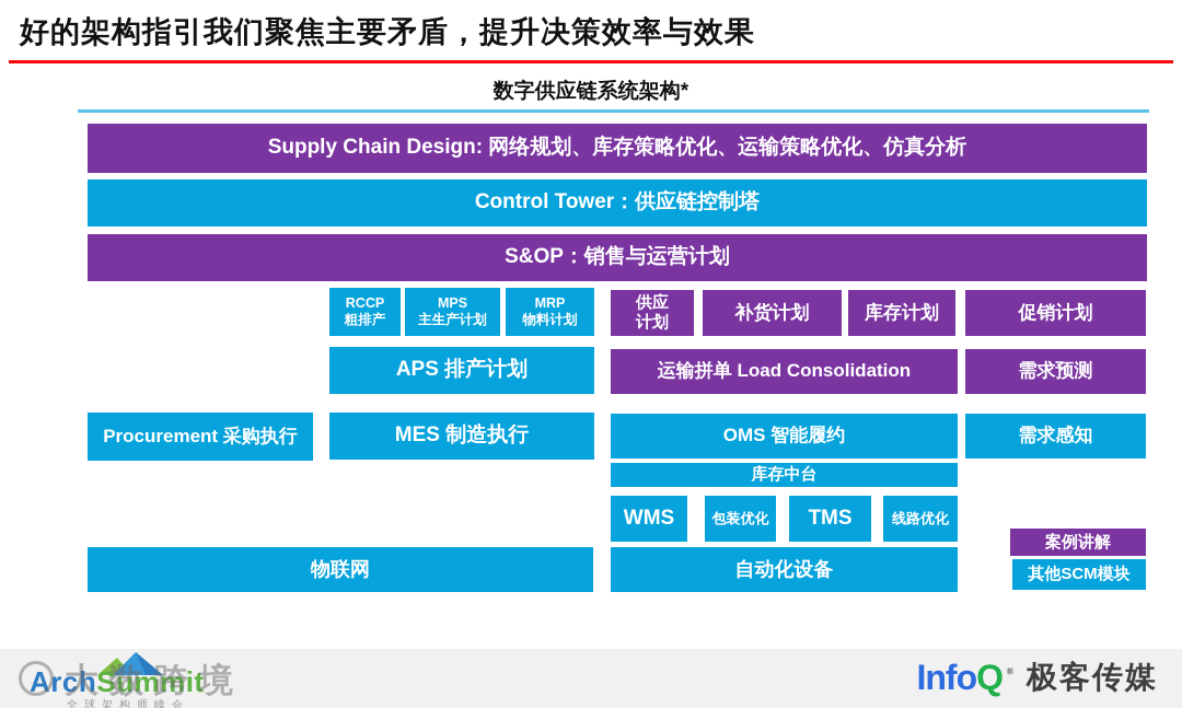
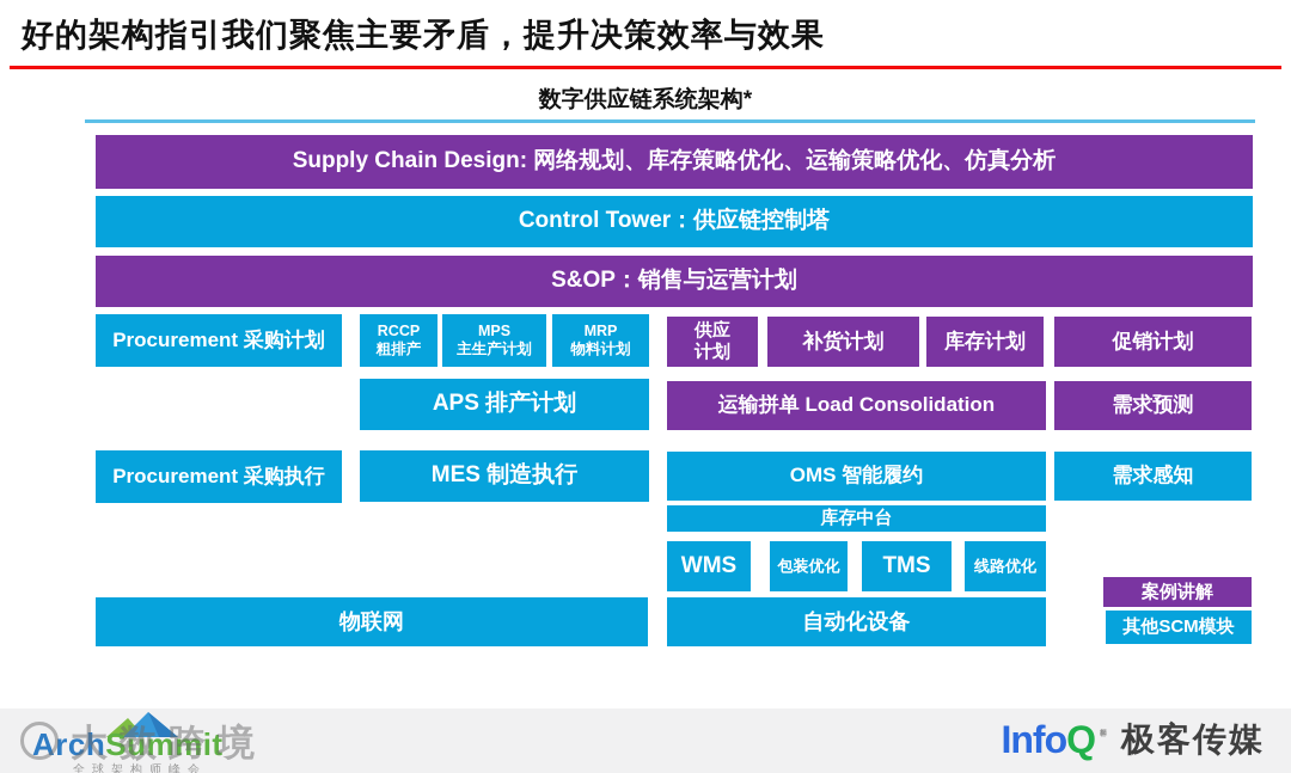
  好的架构指引我们聚焦主要矛盾，提升决策效率与效果
  数字供应链系统架构*
  Supply Chain Design: 网络规划、库存策略优化、运输策略优化、仿真分析
  Control Tower：供应链控制塔
  S&OP：销售与运营计划
+ Procurement 采购计划
  RCCP
  粗排产
  MPS
  主生产计划
  MRP
  物料计划
  供应
  计划
  补货计划
  库存计划
  促销计划
  APS 排产计划
  运输拼单 Load Consolidation
  需求预测
  Procurement 采购执行
  MES 制造执行
  OMS 智能履约
  需求感知
  库存中台
  WMS
  包装优化
  TMS
  线路优化
  案例讲解
  物联网
  自动化设备
  其他SCM模块
  ArchSummit
  全球架构师峰会
  大数跨境
  Info
  Q
  极客传媒
